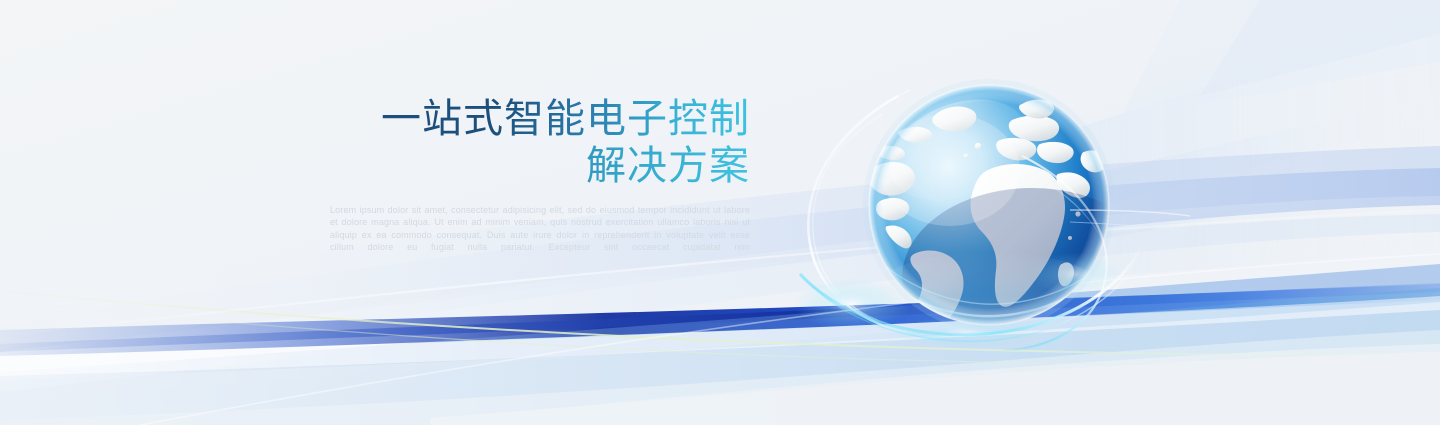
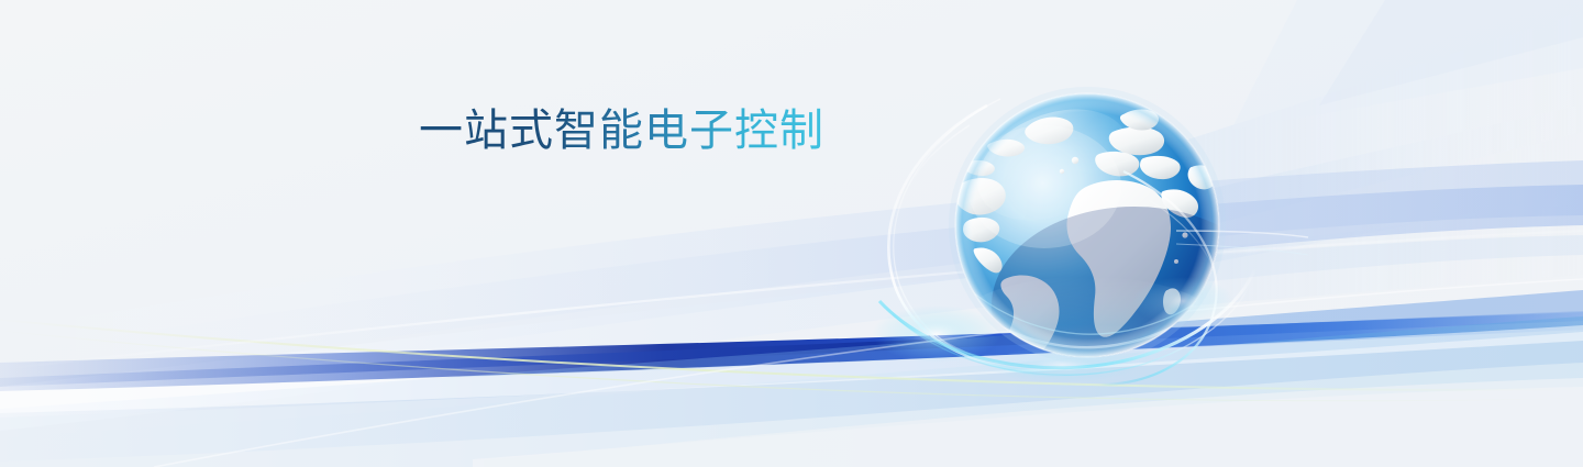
  一站式智能电子控制
- 解决方案
- Lorem ipsum dolor sit amet, consectetur adipisicing elit, sed do eiusmod tempor incididunt ut labore et dolore magna aliqua. Ut enim ad minim veniam, quis nostrud exercitation ullamco laboris nisi ut aliquip ex ea commodo consequat. Duis aute irure dolor in reprehenderit in voluptate velit esse cillum dolore eu fugiat nulla pariatur. Excepteur sint occaecat cupidatat non
